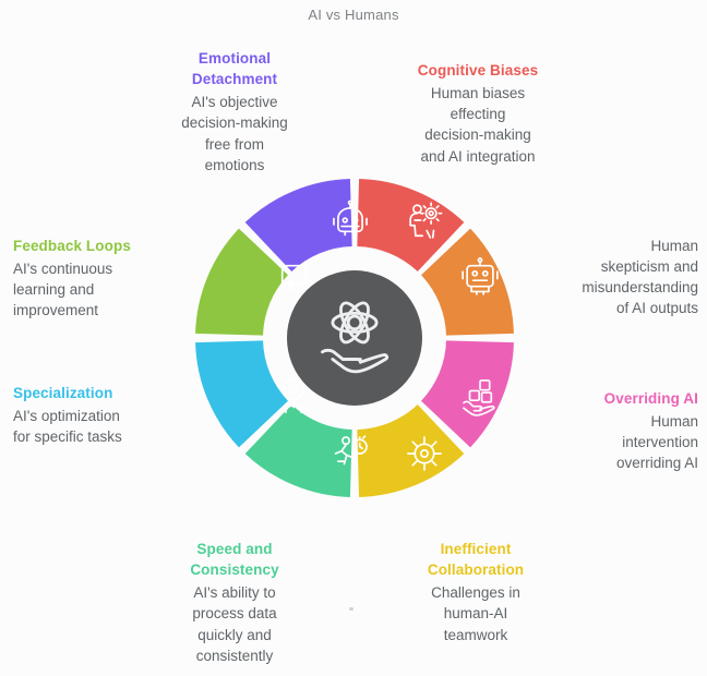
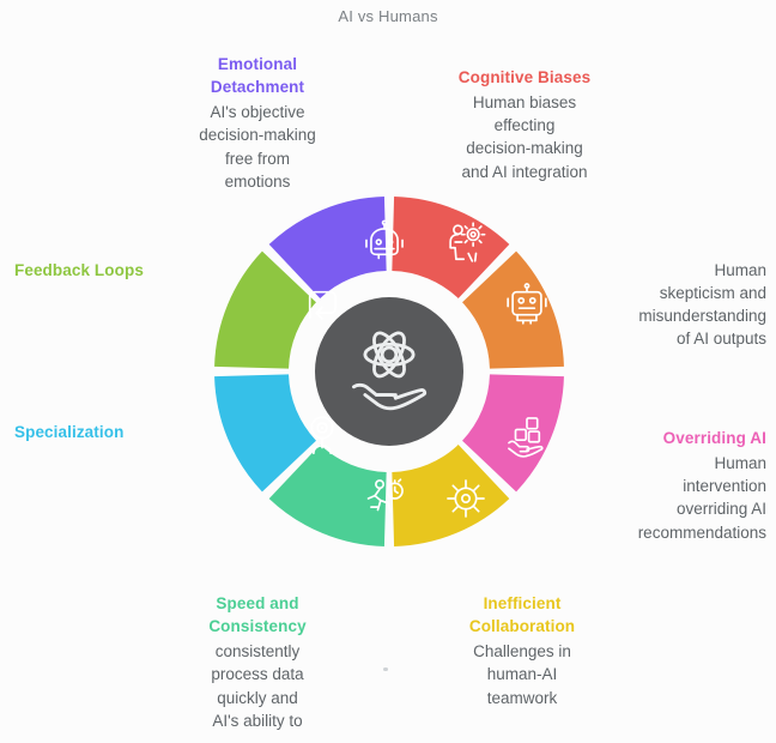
  AI vs Humans
  Emotional
  Detachment
  AI's objective
  decision-making
  free from
  emotions
  Cognitive Biases
  Human biases
  effecting
  decision-making
  and AI integration
  Human
  skepticism and
  misunderstanding
  of AI outputs
  Overriding AI
  Human
  intervention
  overriding AI
+ recommendations
  Inefficient
  Collaboration
  Challenges in
  human-AI
  teamwork
  Speed and
  Consistency
- AI's ability to
+ consistently
  process data
  quickly and
- consistently
+ AI's ability to
  Specialization
- AI's optimization
- for specific tasks
  Feedback Loops
- AI's continuous
- learning and
- improvement
